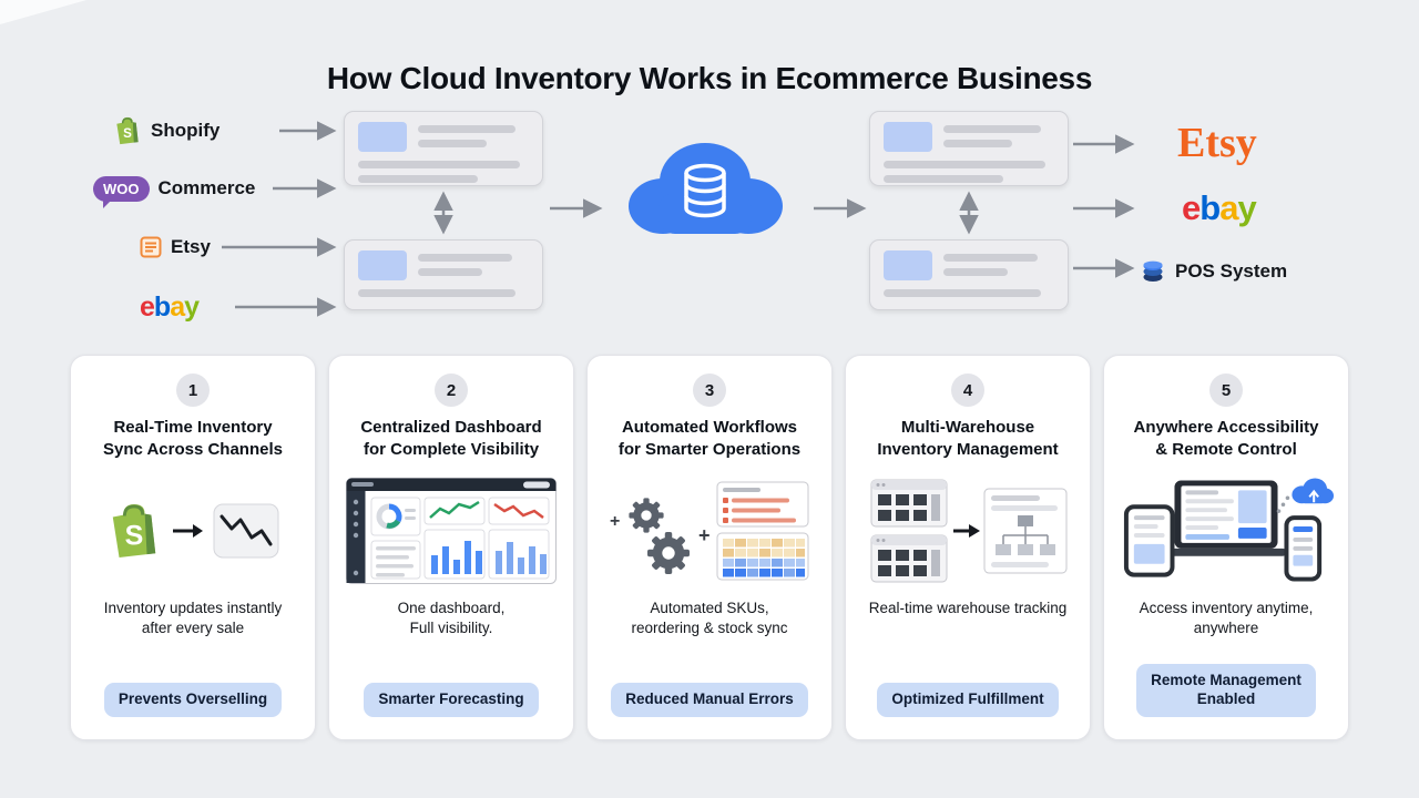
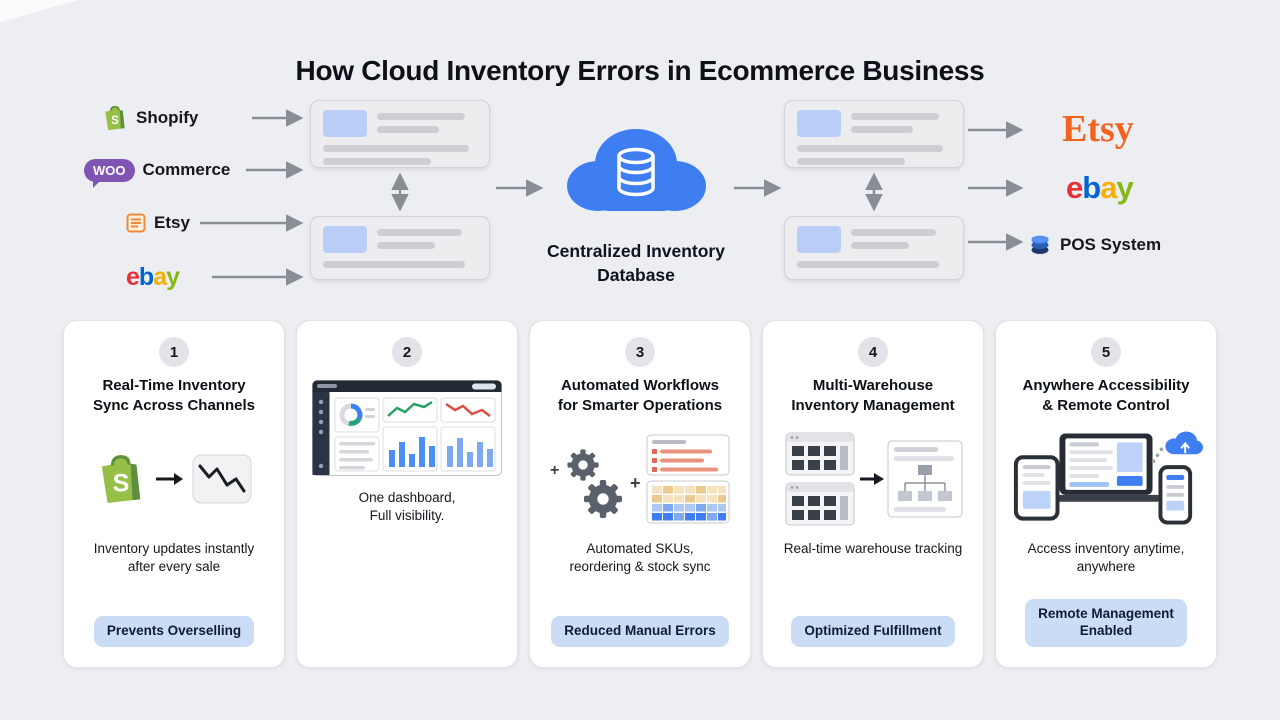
- How Cloud Inventory Works in Ecommerce Business
+ How Cloud Inventory Errors in Ecommerce Business
  S
  Shopify
  WOO
  Commerce
  Etsy
  ebay
+ Centralized Inventory
+ Database
  Etsy
  ebay
  POS System
  1
  Real-Time Inventory
  Sync Across Channels
  S
  Inventory updates instantly
  after every sale
  Prevents Overselling
  2
- Centralized Dashboard
- for Complete Visibility
  One dashboard,
  Full visibility.
- Smarter Forecasting
  3
  Automated Workflows
  for Smarter Operations
  +
  +
  Automated SKUs,
  reordering & stock sync
  Reduced Manual Errors
  4
  Multi-Warehouse
  Inventory Management
  Real-time warehouse tracking
  Optimized Fulfillment
  5
  Anywhere Accessibility
  & Remote Control
  Access inventory anytime,
  anywhere
  Remote Management
  Enabled
